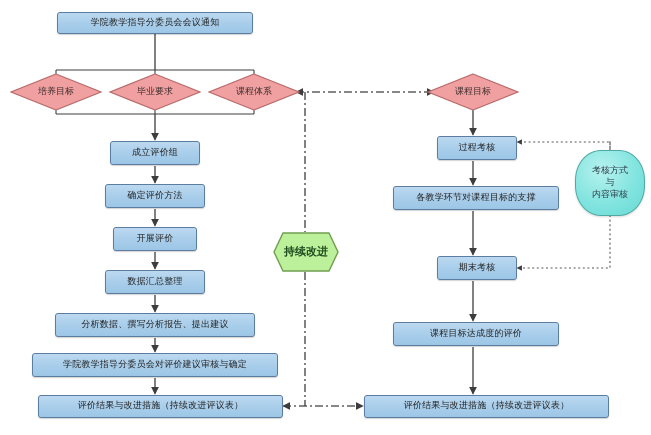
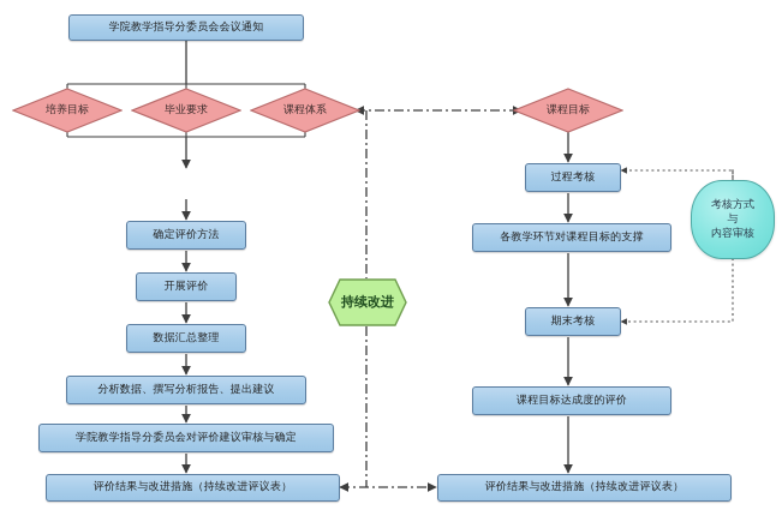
  学院教学指导分委员会会议通知
  培养目标
  毕业要求
  课程体系
  课程目标
- 成立评价组
  确定评价方法
  开展评价
  数据汇总整理
  分析数据、撰写分析报告、提出建议
  学院教学指导分委员会对评价建议审核与确定
  评价结果与改进措施（持续改进评议表）
  过程考核
  各教学环节对课程目标的支撑
  期末考核
  课程目标达成度的评价
  评价结果与改进措施（持续改进评议表）
  持续改进
  考核方式
  与
  内容审核
